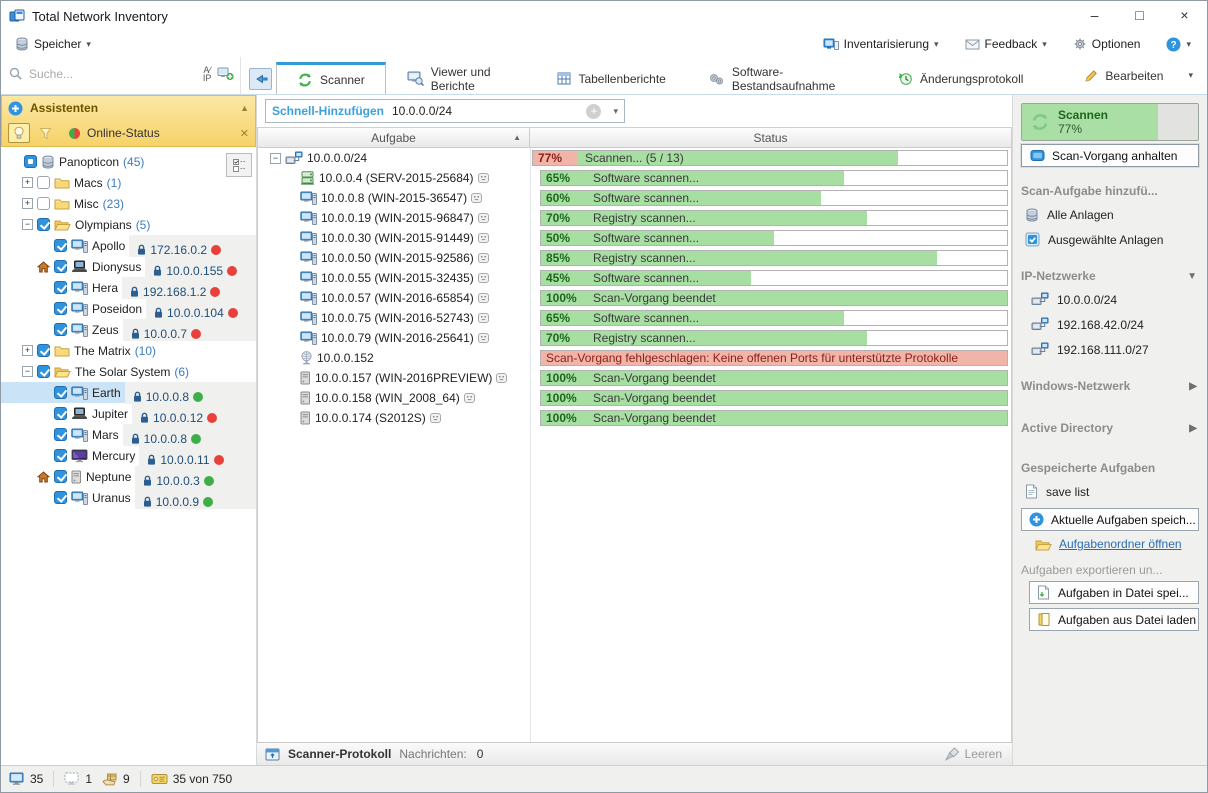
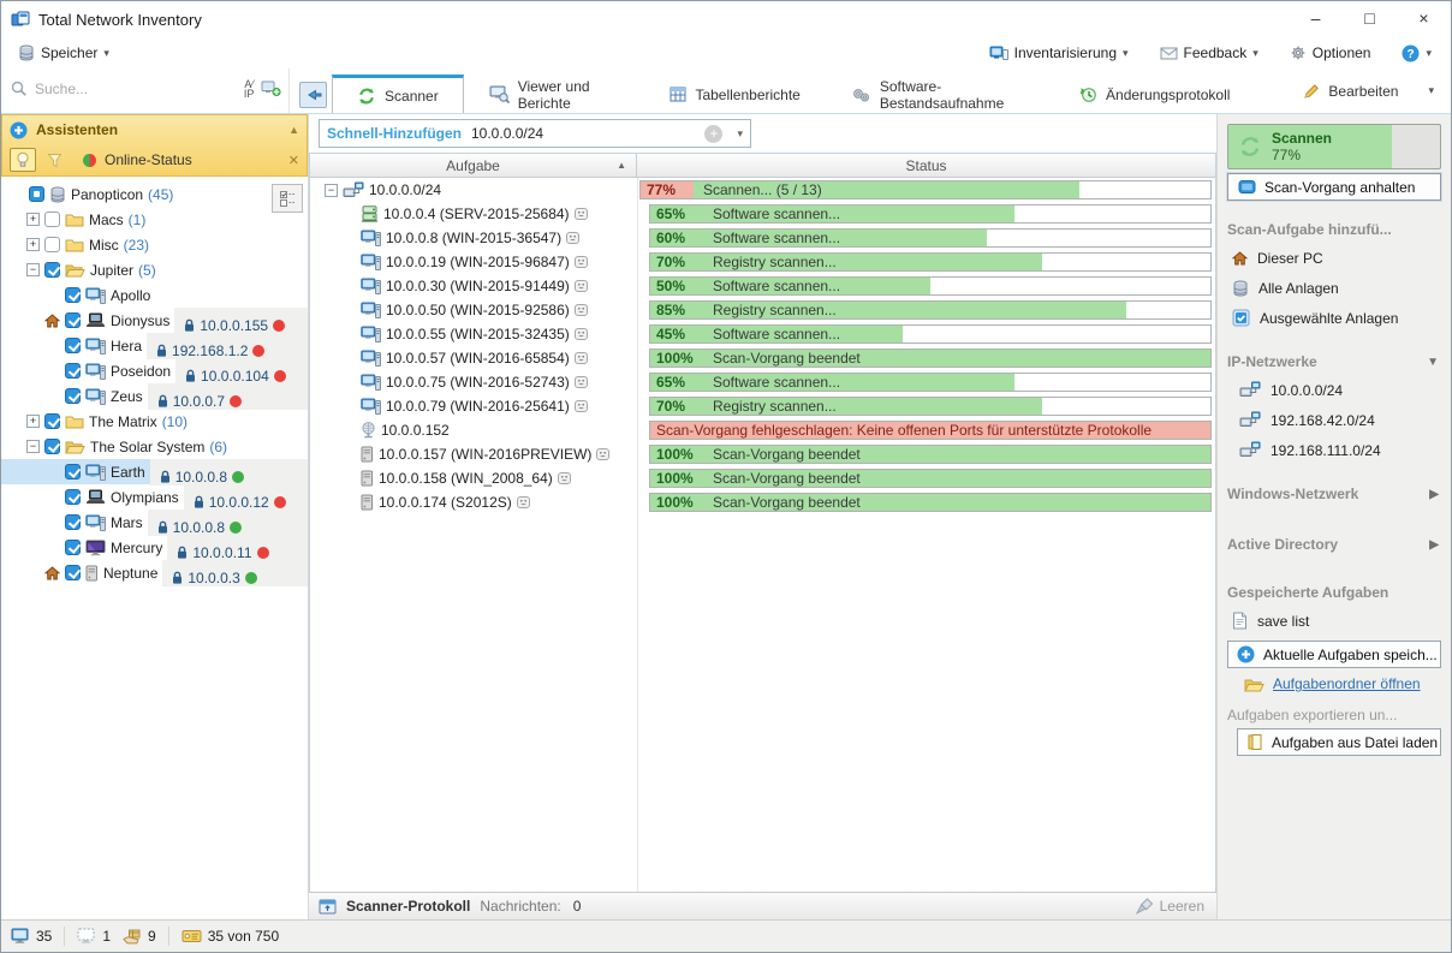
  Total Network Inventory
  –
  □
  ×
  Speicher
  ▾
  Inventarisierung
  ▾
  Feedback
  ▾
  Optionen
  ?
  ▾
  Suche...
  A⁄
  IP
  Scanner
  Viewer und Berichte
  Tabellenberichte
  Software-Bestandsaufnahme
  Änderungsprotokoll
  Bearbeiten
  ▾
  Assistenten
  ▲
  Online-Status
  ✕
  Panopticon
  (45)
  +
  Macs
  (1)
  +
  Misc
  (23)
  −
- Olympians
+ Jupiter
  (5)
  Apollo
- 172.16.0.2
  Dionysus
  10.0.0.155
  Hera
  192.168.1.2
  Poseidon
  10.0.0.104
  Zeus
  10.0.0.7
  +
  The Matrix
  (10)
  −
  The Solar System
  (6)
  Earth
  10.0.0.8
- Jupiter
+ Olympians
  10.0.0.12
  Mars
  10.0.0.8
  Mercury
  10.0.0.11
  Neptune
  10.0.0.3
- Uranus
- 10.0.0.9
  Schnell-Hinzufügen
  10.0.0.0/24
  +
  ▾
  Aufgabe
  ▲
  Status
  −
  10.0.0.0/24
  77%
  Scannen... (5 / 13)
  10.0.0.4 (SERV-2015-25684)
  65%
  Software scannen...
  10.0.0.8 (WIN-2015-36547)
  60%
  Software scannen...
  10.0.0.19 (WIN-2015-96847)
  70%
  Registry scannen...
  10.0.0.30 (WIN-2015-91449)
  50%
  Software scannen...
  10.0.0.50 (WIN-2015-92586)
  85%
  Registry scannen...
  10.0.0.55 (WIN-2015-32435)
  45%
  Software scannen...
  10.0.0.57 (WIN-2016-65854)
  100%
  Scan-Vorgang beendet
  10.0.0.75 (WIN-2016-52743)
  65%
  Software scannen...
  10.0.0.79 (WIN-2016-25641)
  70%
  Registry scannen...
  10.0.0.152
  Scan-Vorgang fehlgeschlagen: Keine offenen Ports für unterstützte Protokolle
  10.0.0.157 (WIN-2016PREVIEW)
  100%
  Scan-Vorgang beendet
  10.0.0.158 (WIN_2008_64)
  100%
  Scan-Vorgang beendet
  10.0.0.174 (S2012S)
  100%
  Scan-Vorgang beendet
  Scanner-Protokoll
  Nachrichten:
  0
  Leeren
  Scannen
  77%
  Scan-Vorgang anhalten
  Scan-Aufgabe hinzufü...
+ Dieser PC
  Alle Anlagen
  Ausgewählte Anlagen
  IP-Netzwerke
  ▼
  10.0.0.0/24
  192.168.42.0/24
- 192.168.111.0/27
+ 192.168.111.0/24
  Windows-Netzwerk
  ▶
  Active Directory
  ▶
  Gespeicherte Aufgaben
  save list
  Aktuelle Aufgaben speich...
  Aufgabenordner öffnen
  Aufgaben exportieren un...
- Aufgaben in Datei spei...
  Aufgaben aus Datei laden
  35
  1
  9
  35 von 750
